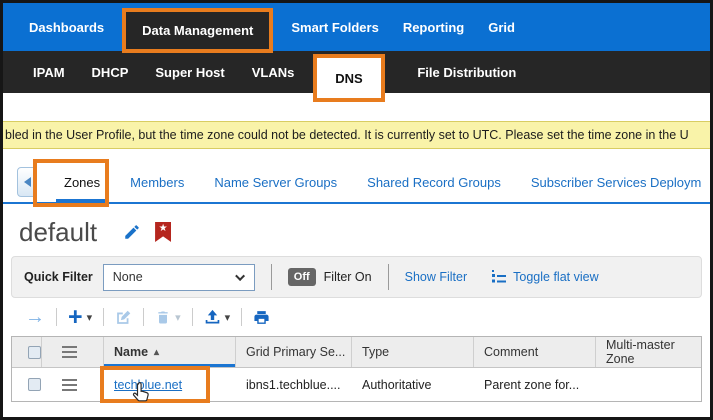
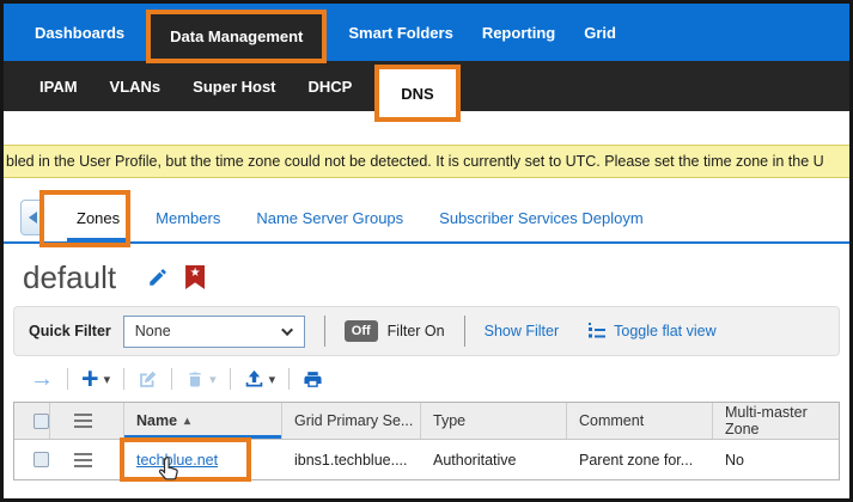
  Dashboards
  Data Management
  Smart Folders
  Reporting
  Grid
  IPAM
- DHCP
+ VLANs
  Super Host
- VLANs
+ DHCP
- File Distribution
  DNS
  bled in the User Profile, but the time zone could not be detected. It is currently set to UTC. Please set the time zone in the U
  Zones
  Members
  Name Server Groups
- Shared Record Groups
  Subscriber Services Deploym
  default
  ★
  Quick Filter
  None
  Off
  Filter On
  Show Filter
  Toggle flat view
  →
  +
  ▾
  ▾
  ▾
  Name
  ▴
  Grid Primary Se...
  Type
  Comment
  Multi-master Zone
  techlue.net
  ibns1.techblue....
  Authoritative
  Parent zone for...
+ No
